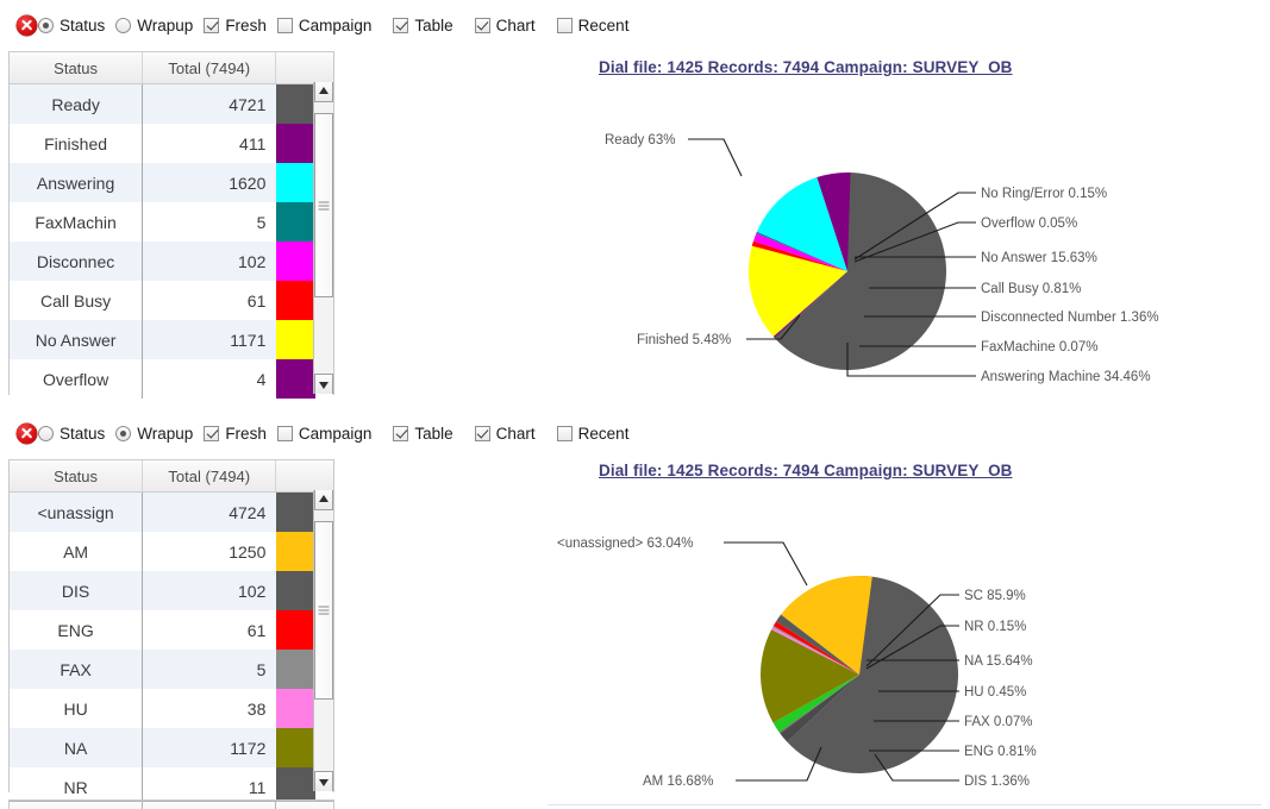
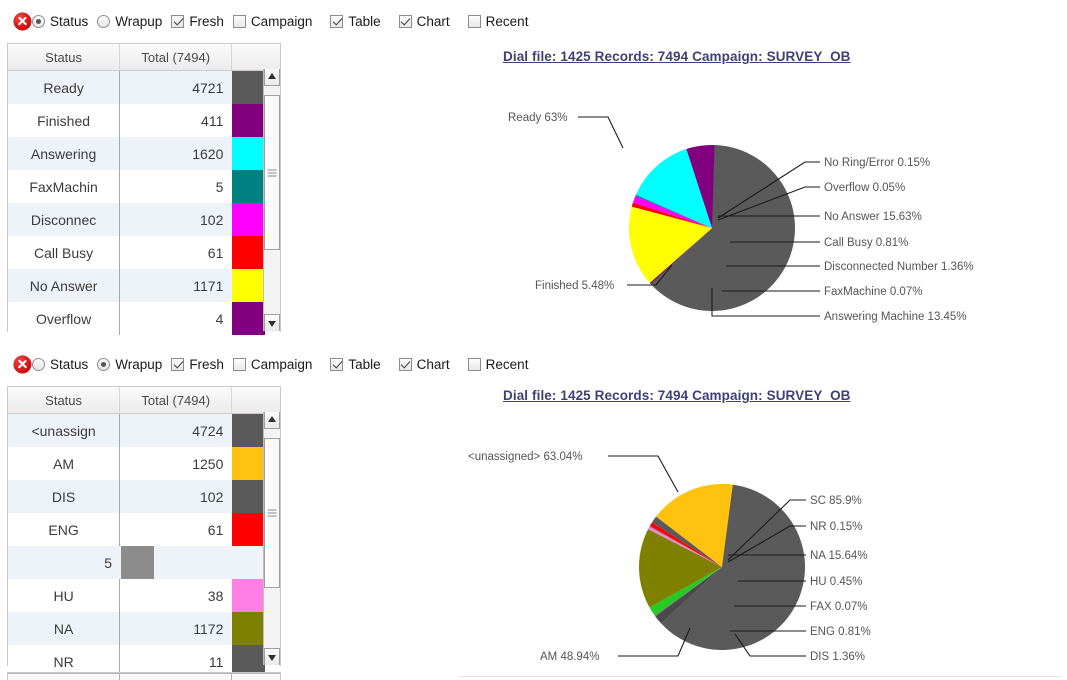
  Status
  Wrapup
  Fresh
  Campaign
  Table
  Chart
  Recent
  Status
  Total (7494)
  Ready
  4721
  Finished
  411
  Answering
  1620
  FaxMachin
  5
  Disconnec
  102
  Call Busy
  61
  No Answer
  1171
  Overflow
  4
  Dial file: 1425 Records: 7494 Campaign: SURVEY_OB
  Ready 63%
  No Ring/Error 0.15%
  Overflow 0.05%
  No Answer 15.63%
  Call Busy 0.81%
  Disconnected Number 1.36%
  FaxMachine 0.07%
- Answering Machine 34.46%
+ Answering Machine 13.45%
  Finished 5.48%
  Status
  Wrapup
  Fresh
  Campaign
  Table
  Chart
  Recent
  Status
  Total (7494)
  <unassign
  4724
  AM
  1250
  DIS
  102
  ENG
  61
- FAX
  5
  HU
  38
  NA
  1172
  NR
  11
  Dial file: 1425 Records: 7494 Campaign: SURVEY_OB
  <unassigned> 63.04%
  SC 85.9%
  NR 0.15%
  NA 15.64%
  HU 0.45%
  FAX 0.07%
  ENG 0.81%
  DIS 1.36%
- AM 16.68%
+ AM 48.94%
